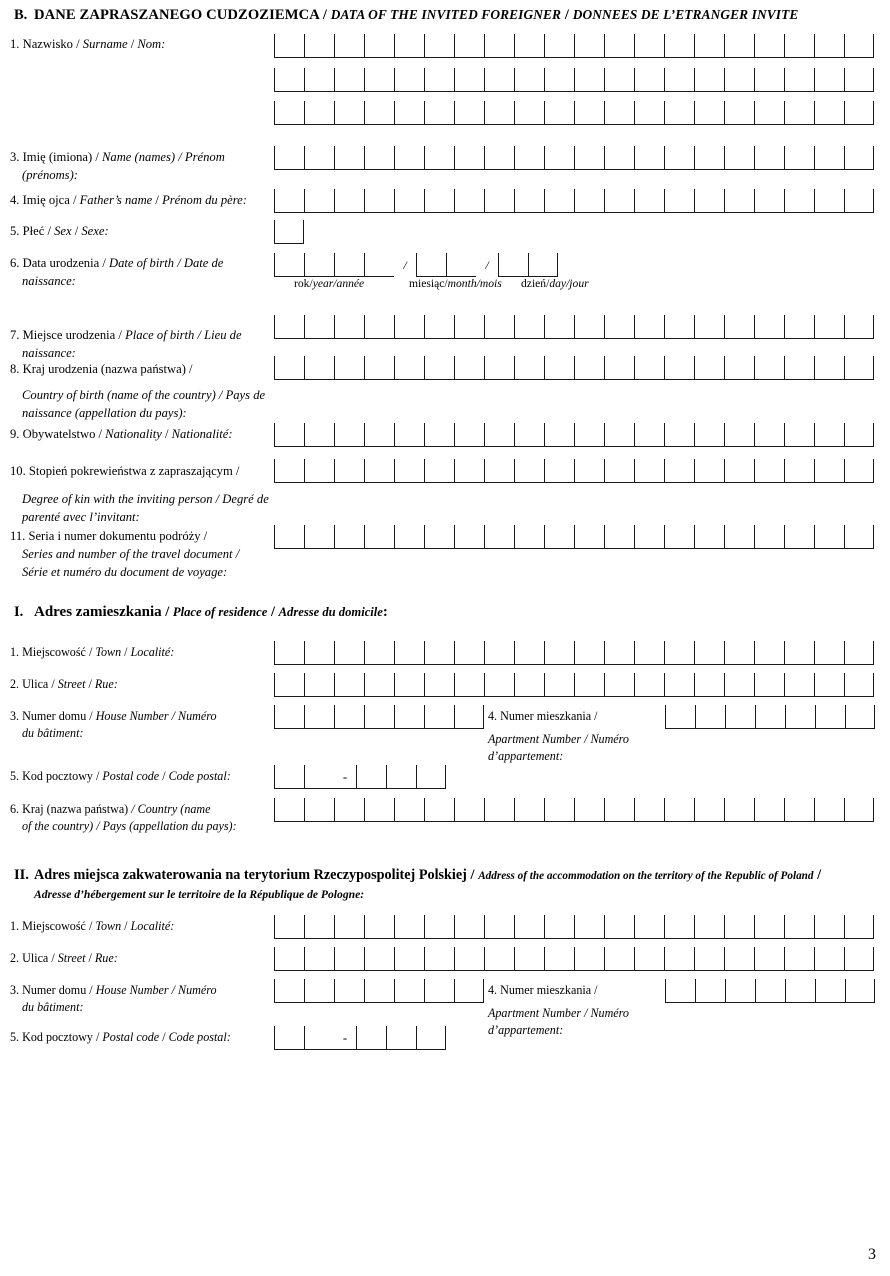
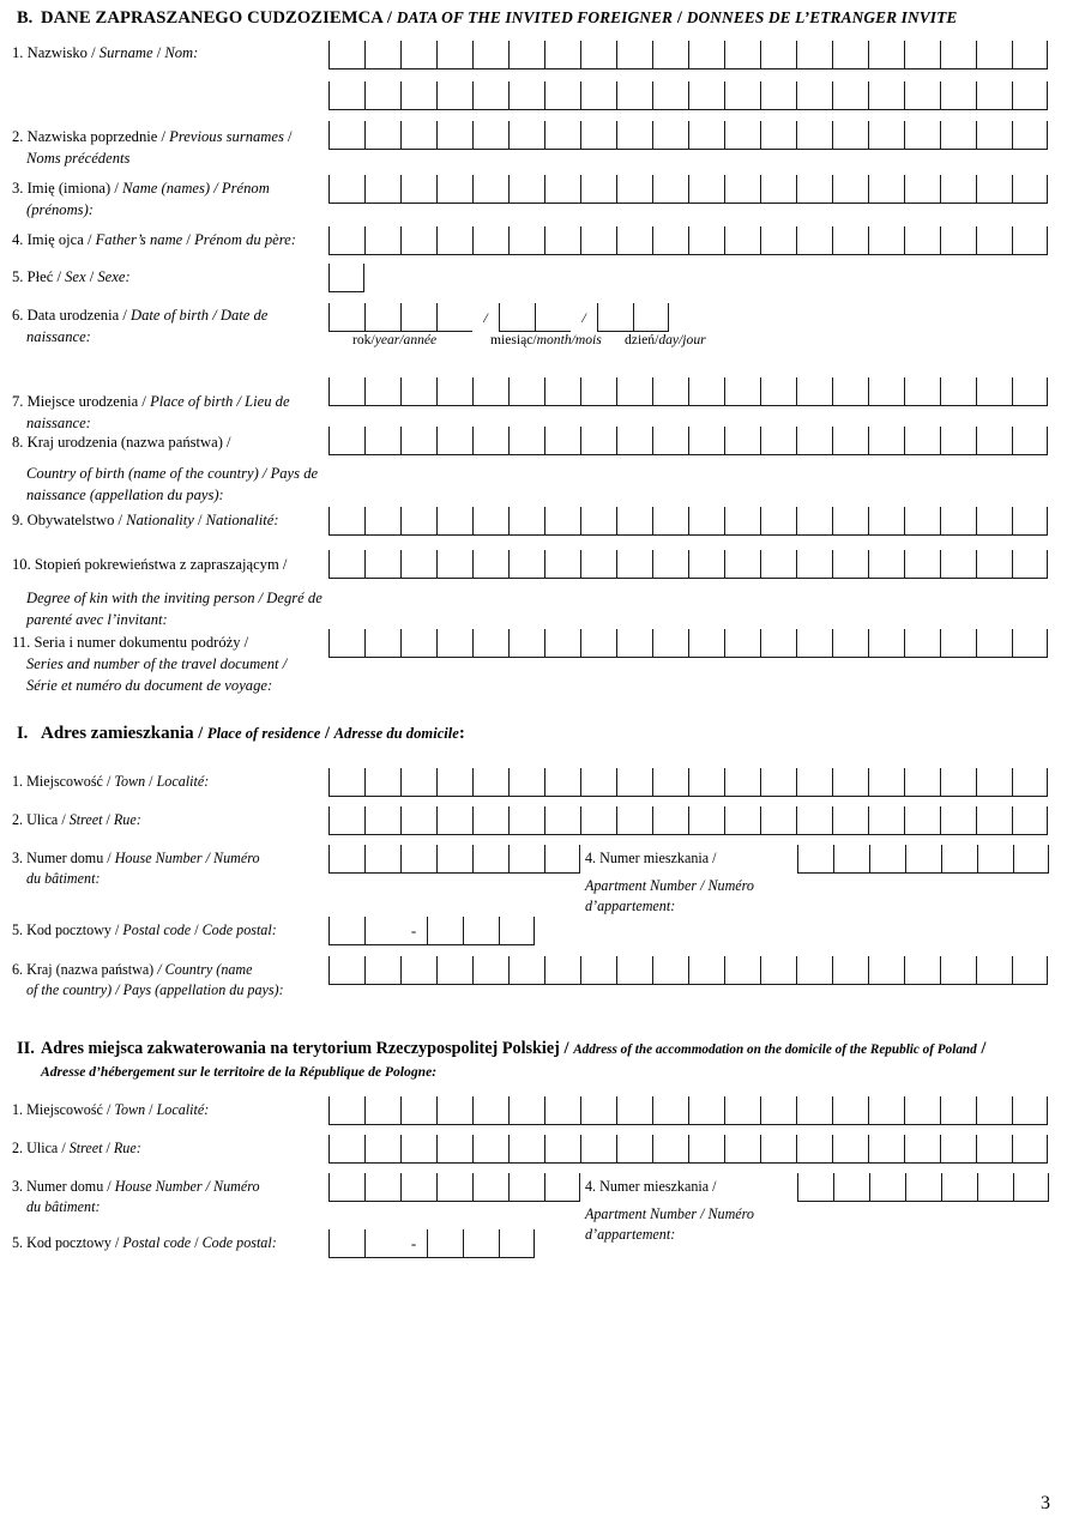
  B.
  DANE ZAPRASZANEGO CUDZOZIEMCA / DATA OF THE INVITED FOREIGNER / DONNEES DE L’ETRANGER INVITE
  1. Nazwisko / Surname / Nom:
+ 2. Nazwiska poprzednie / Previous surnames /
+ Noms précédents
  3. Imię (imiona) / Name (names) / Prénom
  (prénoms):
  4. Imię ojca / Father’s name / Prénom du père:
  5. Płeć / Sex / Sexe:
  6. Data urodzenia / Date of birth / Date de
  naissance:
  /
  /
  rok/year/année
  miesiąc/month/mois
  dzień/day/jour
  7. Miejsce urodzenia / Place of birth / Lieu de
  naissance:
  8. Kraj urodzenia (nazwa państwa) /
  Country of birth (name of the country) / Pays de
  naissance (appellation du pays):
  9. Obywatelstwo / Nationality / Nationalité:
  10. Stopień pokrewieństwa z zapraszającym /
  Degree of kin with the inviting person / Degré de
  parenté avec l’invitant:
  11. Seria i numer dokumentu podróży /
  Series and number of the travel document /
  Série et numéro du document de voyage:
  I.
  Adres zamieszkania / Place of residence / Adresse du domicile:
  1. Miejscowość / Town / Localité:
  2. Ulica / Street / Rue:
  3. Numer domu / House Number / Numéro
  du bâtiment:
  4. Numer mieszkania /
  Apartment Number / Numéro
  d’appartement:
  5. Kod pocztowy / Postal code / Code postal:
  -
  6. Kraj (nazwa państwa) / Country (name
  of the country) / Pays (appellation du pays):
  II.
- Adres miejsca zakwaterowania na terytorium Rzeczypospolitej Polskiej / Address of the accommodation on the territory of the Republic of Poland /
+ Adres miejsca zakwaterowania na terytorium Rzeczypospolitej Polskiej / Address of the accommodation on the domicile of the Republic of Poland /
  Adresse d’hébergement sur le territoire de la République de Pologne:
  1. Miejscowość / Town / Localité:
  2. Ulica / Street / Rue:
  3. Numer domu / House Number / Numéro
  du bâtiment:
  4. Numer mieszkania /
  Apartment Number / Numéro
  d’appartement:
  5. Kod pocztowy / Postal code / Code postal:
  -
  3
